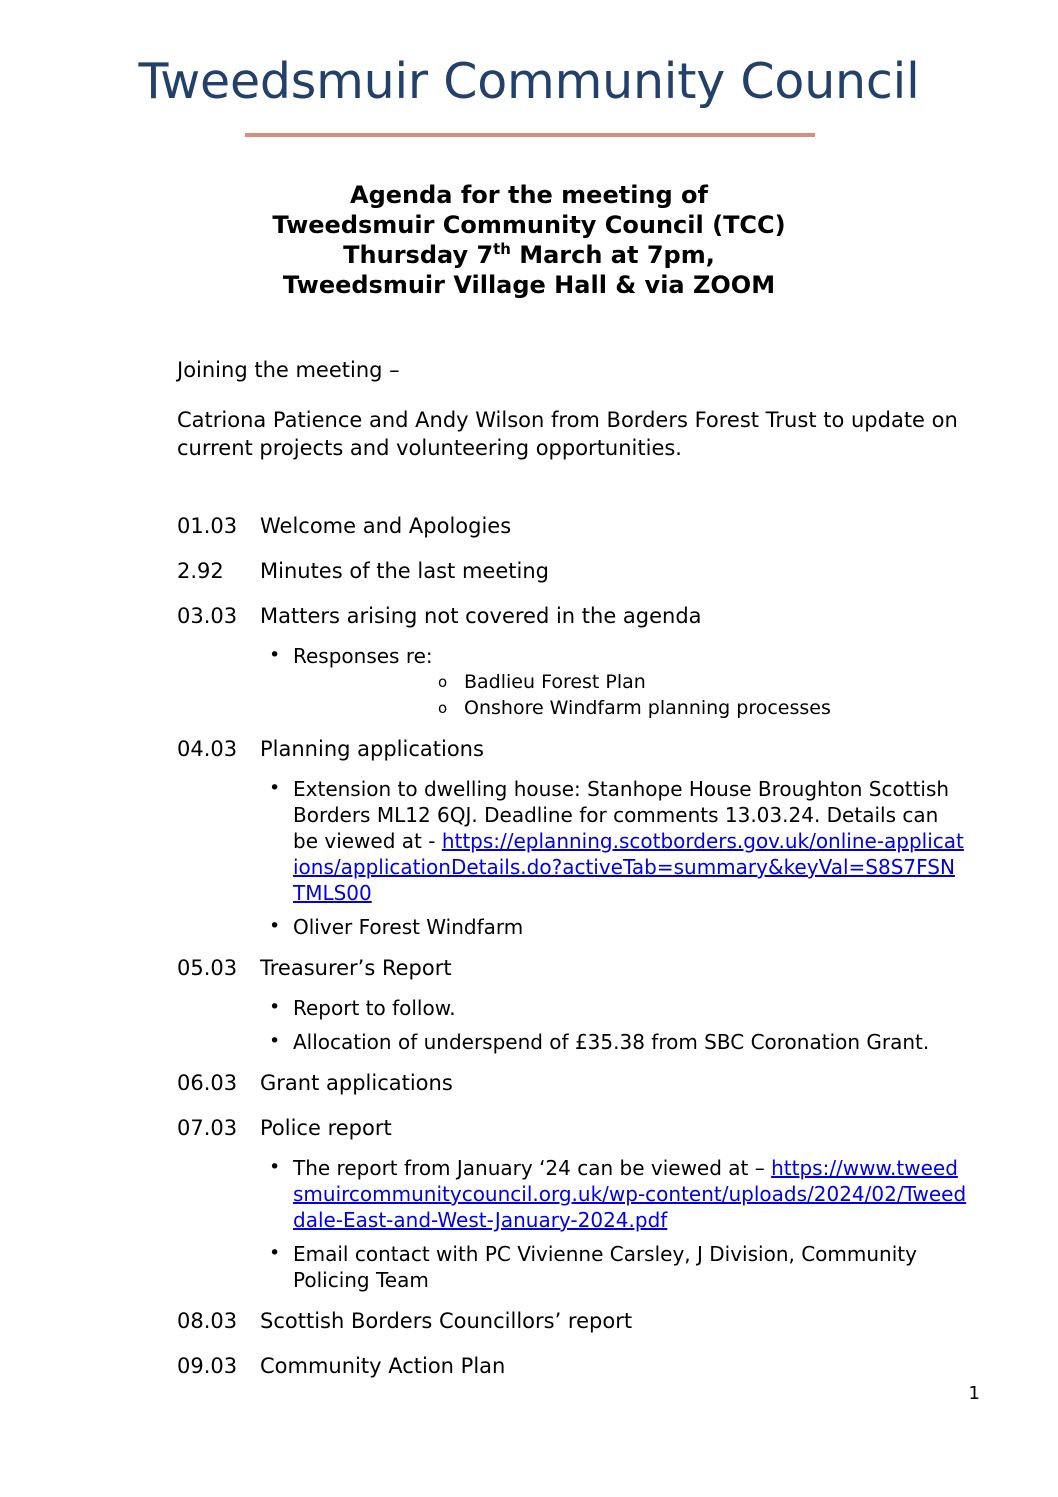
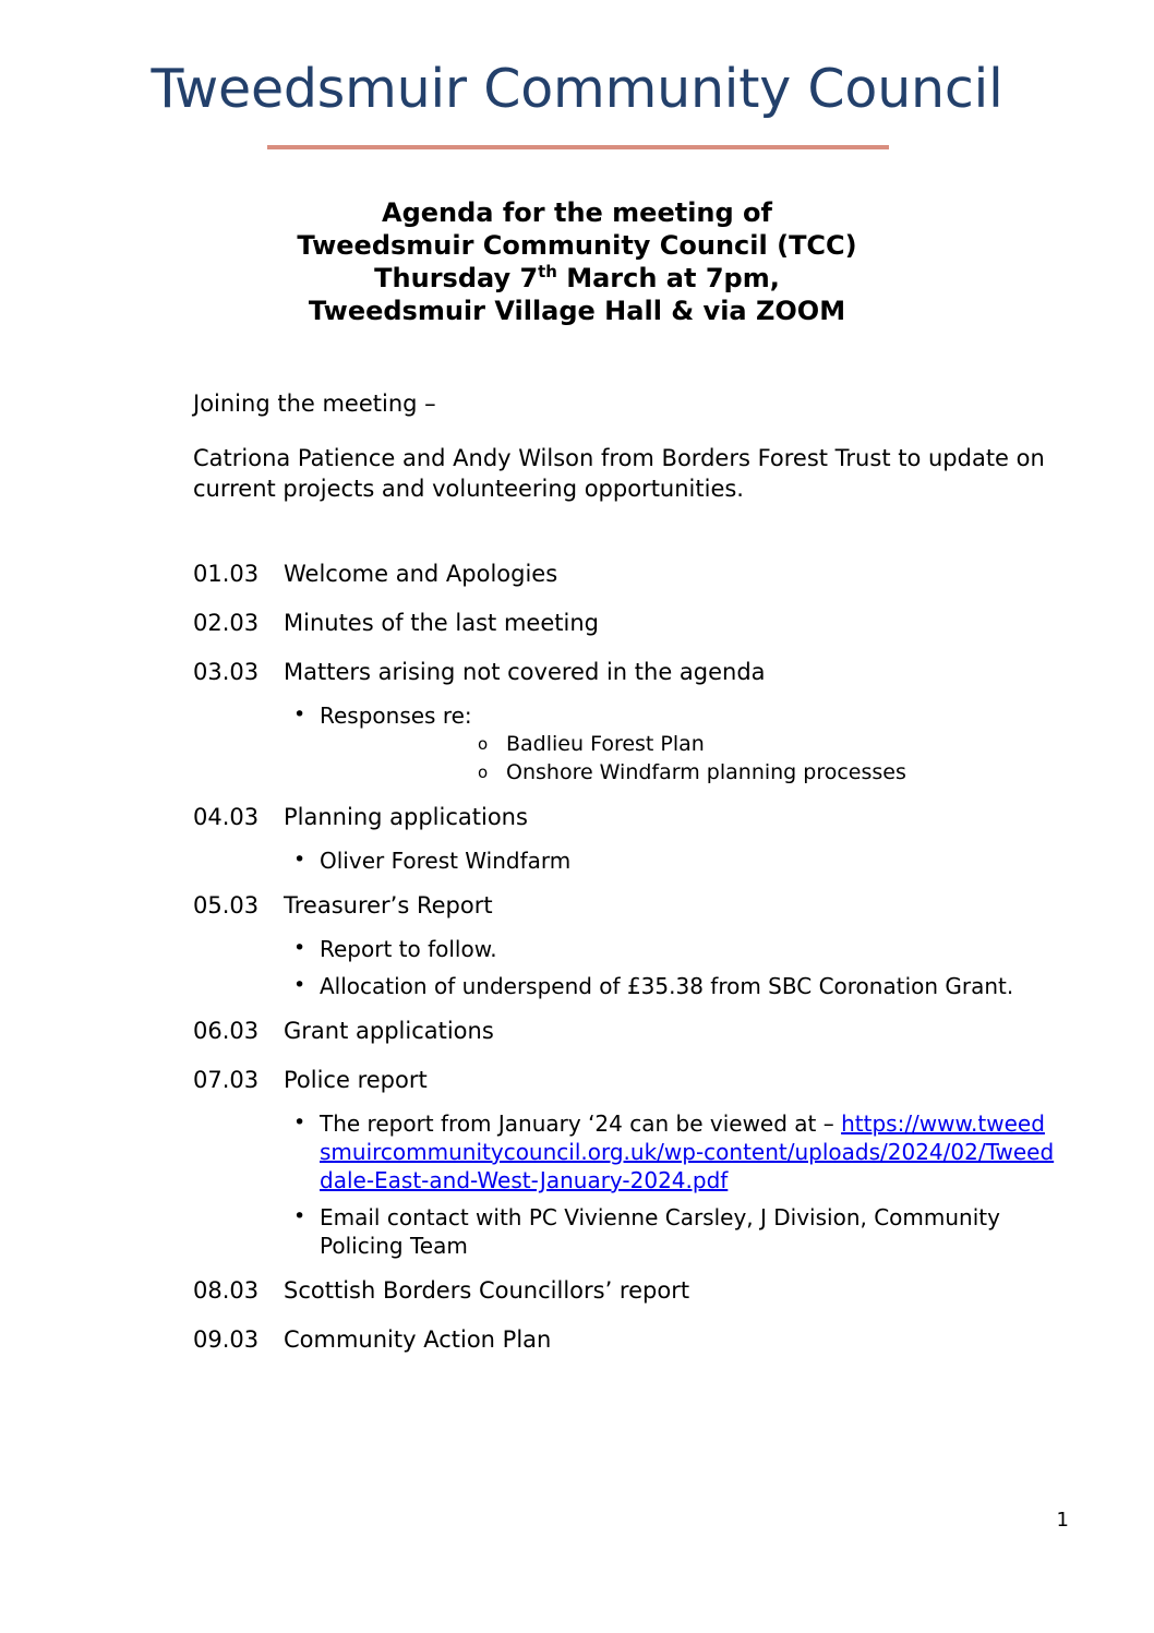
  Tweedsmuir Community Council
  Agenda for the meeting of
  Tweedsmuir Community Council (TCC)
  Thursday 7th March at 7pm,
  Tweedsmuir Village Hall & via ZOOM
  Joining the meeting –
  Catriona Patience and Andy Wilson from Borders Forest Trust to update on current projects and volunteering opportunities.
  01.03
  Welcome and Apologies
- 2.92
+ 02.03
  Minutes of the last meeting
  03.03
  Matters arising not covered in the agenda
  Responses re:
  Badlieu Forest Plan
  Onshore Windfarm planning processes
  04.03
  Planning applications
- Extension to dwelling house: Stanhope House Broughton Scottish Borders ML12 6QJ. Deadline for comments 13.03.24. Details can be viewed at - https://eplanning.scotborders.gov.uk/online-applications/applicationDetails.do?activeTab=summary&keyVal=S8S7FSNTMLS00
  Oliver Forest Windfarm
  05.03
  Treasurer’s Report
  Report to follow.
  Allocation of underspend of £35.38 from SBC Coronation Grant.
  06.03
  Grant applications
  07.03
  Police report
  The report from January ‘24 can be viewed at – https://www.tweedsmuircommunitycouncil.org.uk/wp-content/uploads/2024/02/Tweeddale-East-and-West-January-2024.pdf
  Email contact with PC Vivienne Carsley, J Division, Community Policing Team
  08.03
  Scottish Borders Councillors’ report
  09.03
  Community Action Plan
  1
